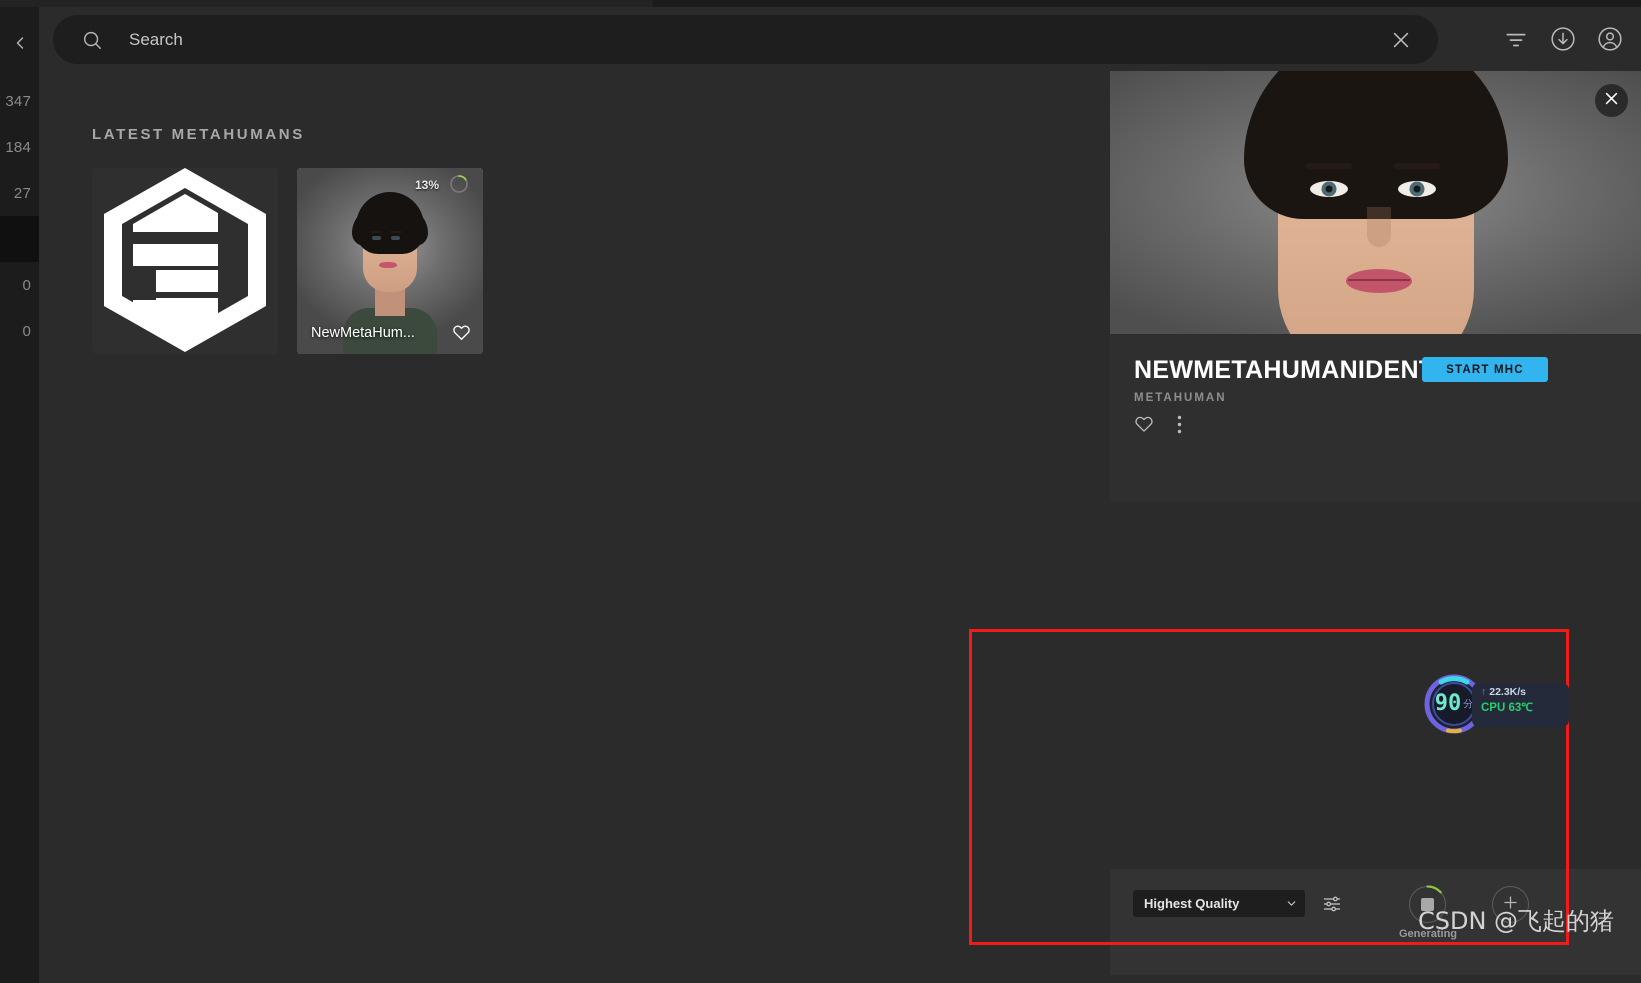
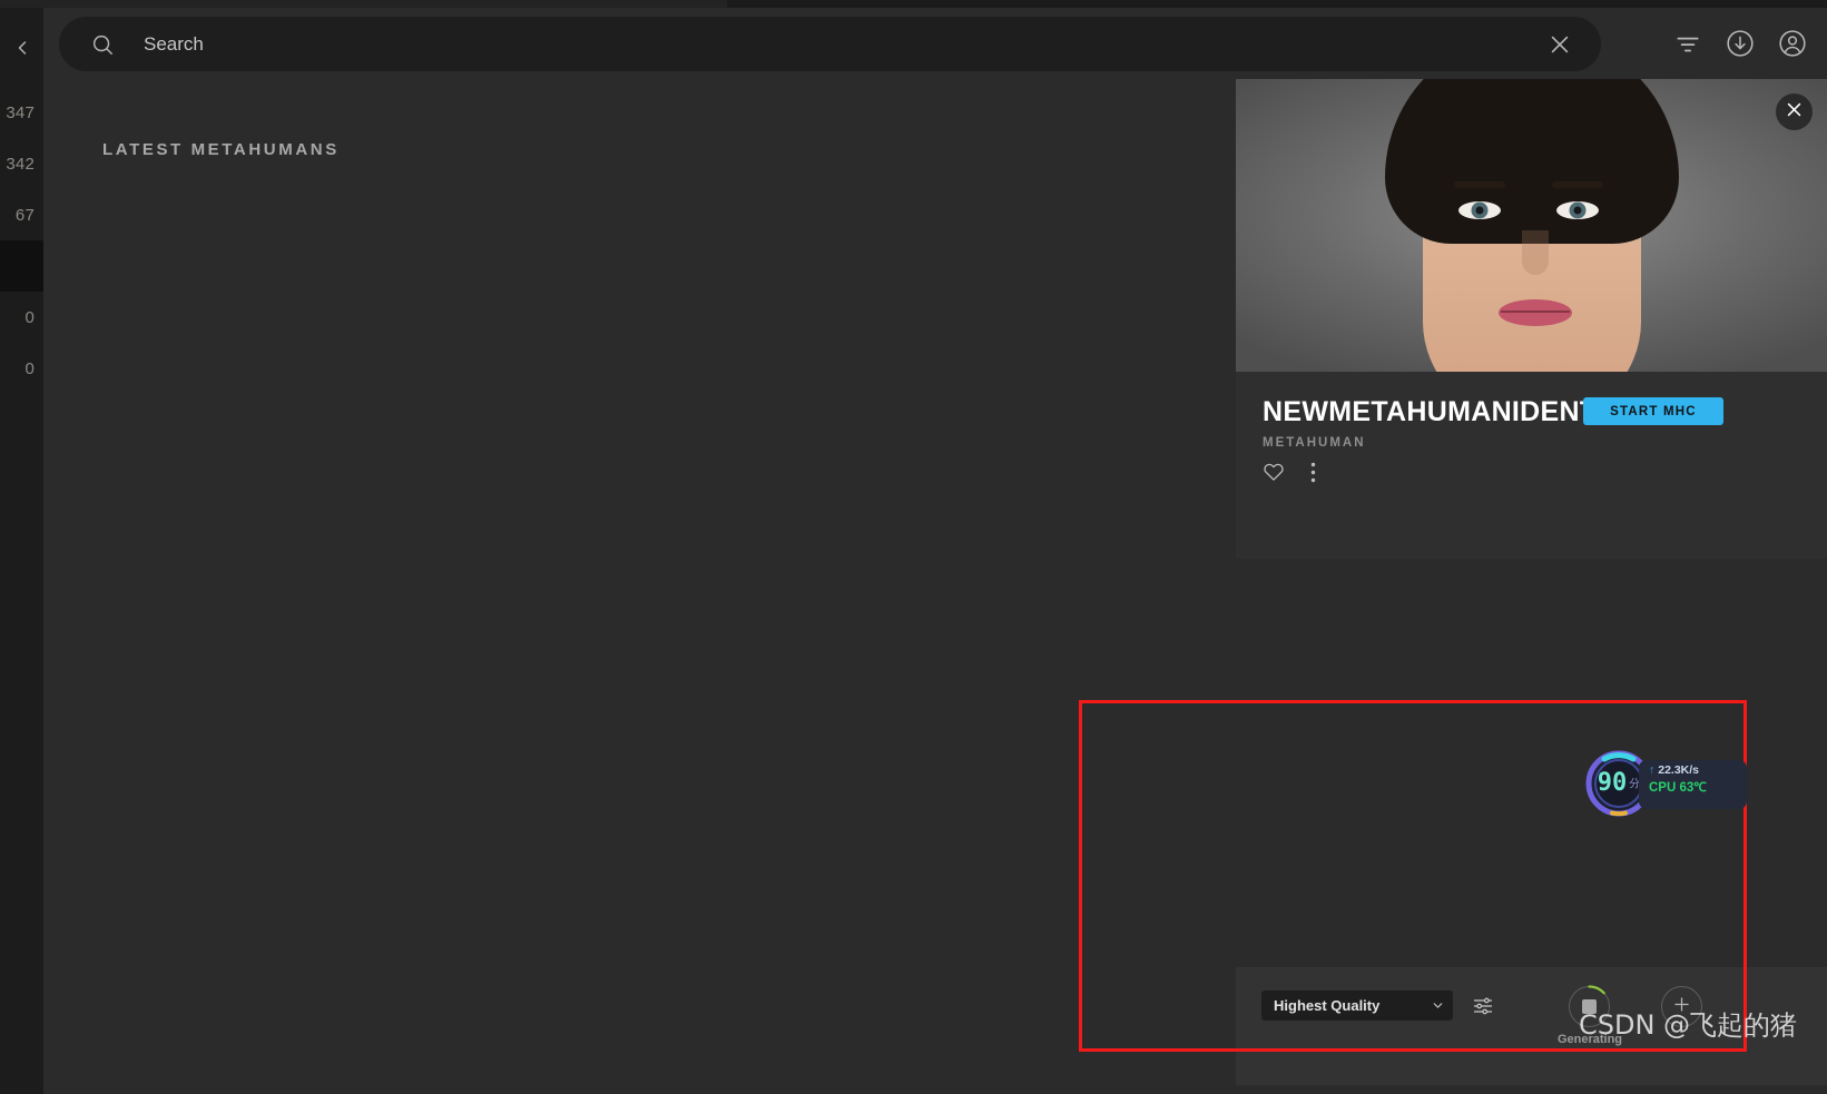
  347
- 184
+ 342
- 27
+ 67
  0
  0
  Search
  LATEST METAHUMANS
- 13%
- NewMetaHum...
  NEWMETAHUMANIDEN
  START MHC
  METAHUMAN
  Highest Quality
  Generating
  90
  分
  ↑
  22.3K/s
  CPU 63℃
  CSDN @飞起的猪
